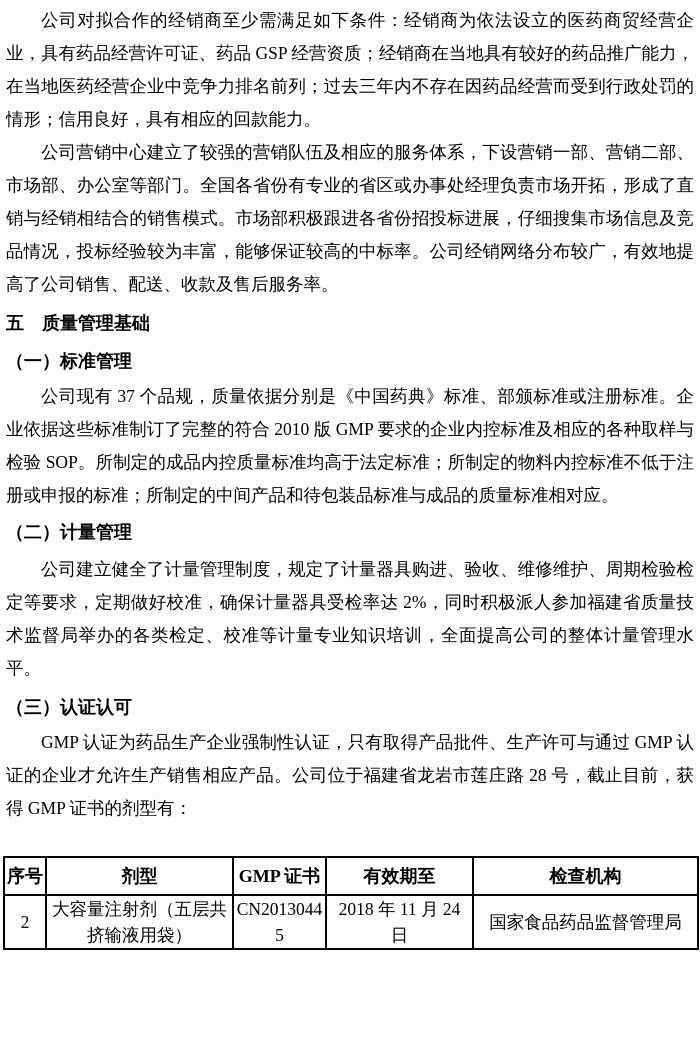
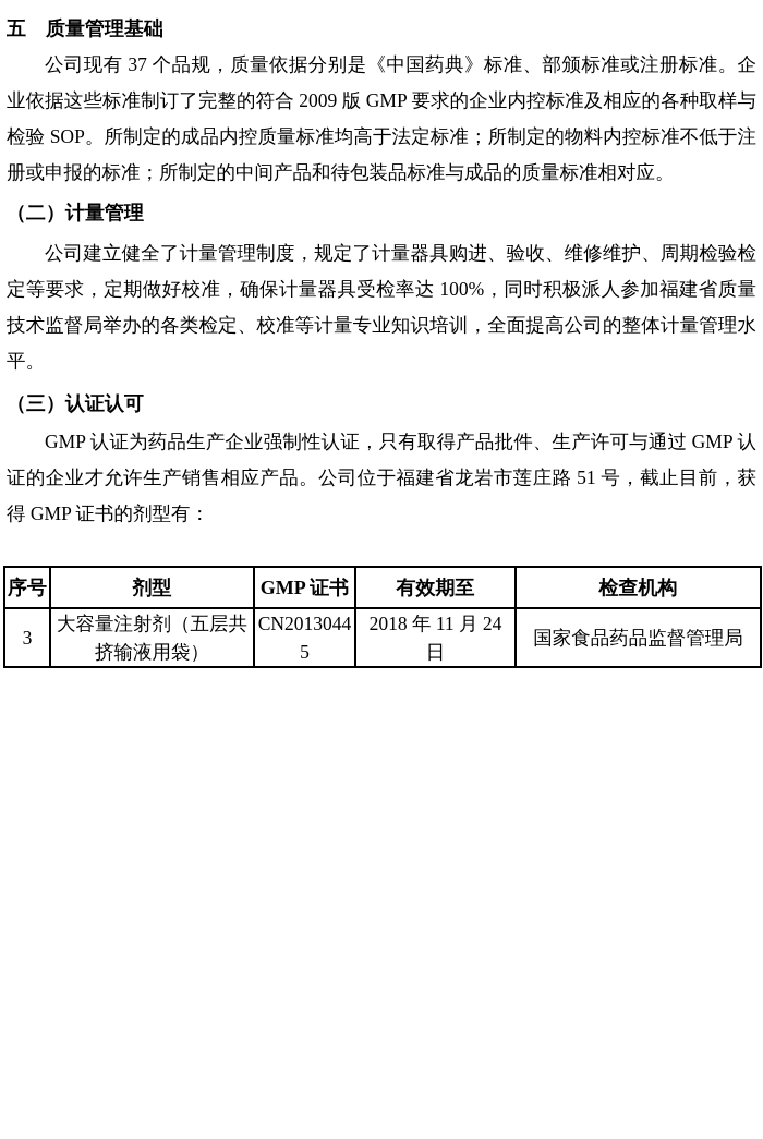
- 公司对拟合作的经销商至少需满足如下条件：经销商为依法设立的医药商贸经营企业，具有药品经营许可证、药品 GSP 经营资质；经销商在当地具有较好的药品推广能力，在当地医药经营企业中竞争力排名前列；过去三年内不存在因药品经营而受到行政处罚的情形；信用良好，具有相应的回款能力。
- 公司营销中心建立了较强的营销队伍及相应的服务体系，下设营销一部、营销二部、市场部、办公室等部门。全国各省份有专业的省区或办事处经理负责市场开拓，形成了直销与经销相结合的销售模式。市场部积极跟进各省份招投标进展，仔细搜集市场信息及竞品情况，投标经验较为丰富，能够保证较高的中标率。公司经销网络分布较广，有效地提高了公司销售、配送、收款及售后服务率。
  五 质量管理基础
- （一）标准管理
- 公司现有 37 个品规，质量依据分别是《中国药典》标准、部颁标准或注册标准。企业依据这些标准制订了完整的符合 2010 版 GMP 要求的企业内控标准及相应的各种取样与检验 SOP。所制定的成品内控质量标准均高于法定标准；所制定的物料内控标准不低于注册或申报的标准；所制定的中间产品和待包装品标准与成品的质量标准相对应。
+ 公司现有 37 个品规，质量依据分别是《中国药典》标准、部颁标准或注册标准。企业依据这些标准制订了完整的符合 2009 版 GMP 要求的企业内控标准及相应的各种取样与检验 SOP。所制定的成品内控质量标准均高于法定标准；所制定的物料内控标准不低于注册或申报的标准；所制定的中间产品和待包装品标准与成品的质量标准相对应。
  （二）计量管理
- 公司建立健全了计量管理制度，规定了计量器具购进、验收、维修维护、周期检验检定等要求，定期做好校准，确保计量器具受检率达 2%，同时积极派人参加福建省质量技术监督局举办的各类检定、校准等计量专业知识培训，全面提高公司的整体计量管理水平。
+ 公司建立健全了计量管理制度，规定了计量器具购进、验收、维修维护、周期检验检定等要求，定期做好校准，确保计量器具受检率达 100%，同时积极派人参加福建省质量技术监督局举办的各类检定、校准等计量专业知识培训，全面提高公司的整体计量管理水平。
  （三）认证认可
- GMP 认证为药品生产企业强制性认证，只有取得产品批件、生产许可与通过 GMP 认证的企业才允许生产销售相应产品。公司位于福建省龙岩市莲庄路 28 号，截止目前，获得 GMP 证书的剂型有：
+ GMP 认证为药品生产企业强制性认证，只有取得产品批件、生产许可与通过 GMP 认证的企业才允许生产销售相应产品。公司位于福建省龙岩市莲庄路 51 号，截止目前，获得 GMP 证书的剂型有：
  序号	剂型	GMP 证书	有效期至	检查机构
- 2	大容量注射剂（五层共挤输液用袋）	CN20130445	2018 年 11 月 24 日	国家食品药品监督管理局
+ 3	大容量注射剂（五层共挤输液用袋）	CN20130445	2018 年 11 月 24 日	国家食品药品监督管理局
